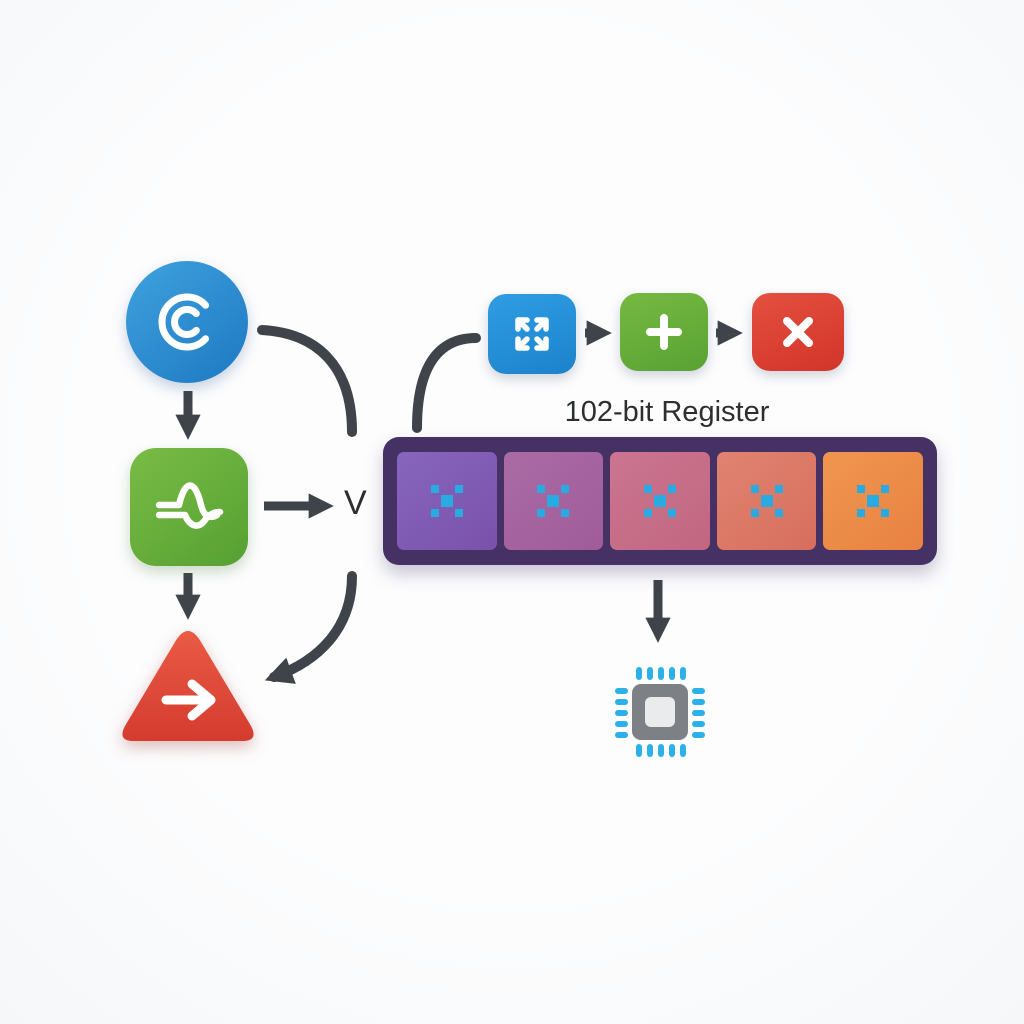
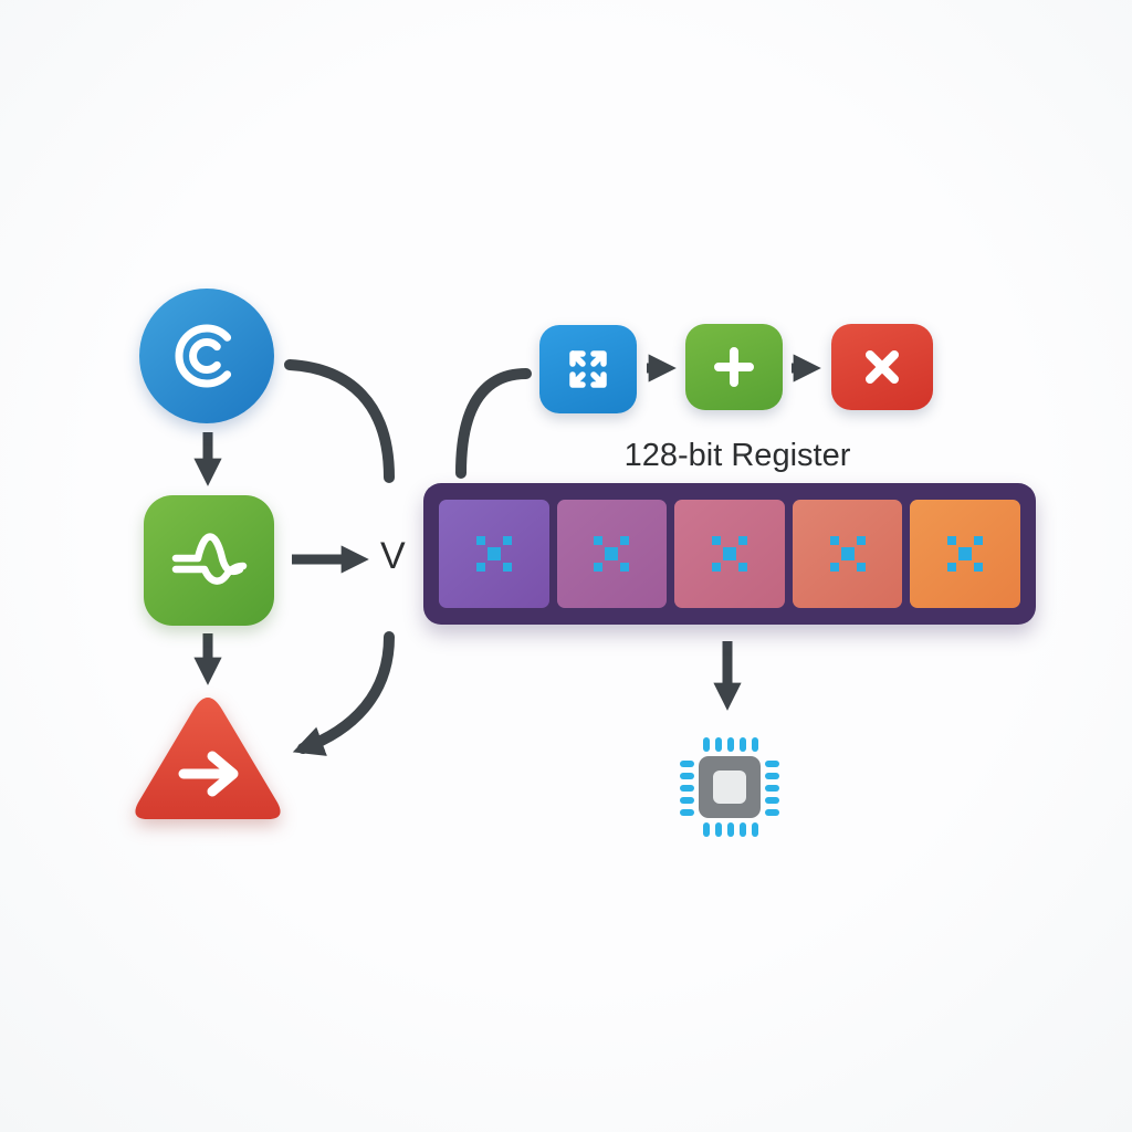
  V
- 102-bit Register
+ 128-bit Register
